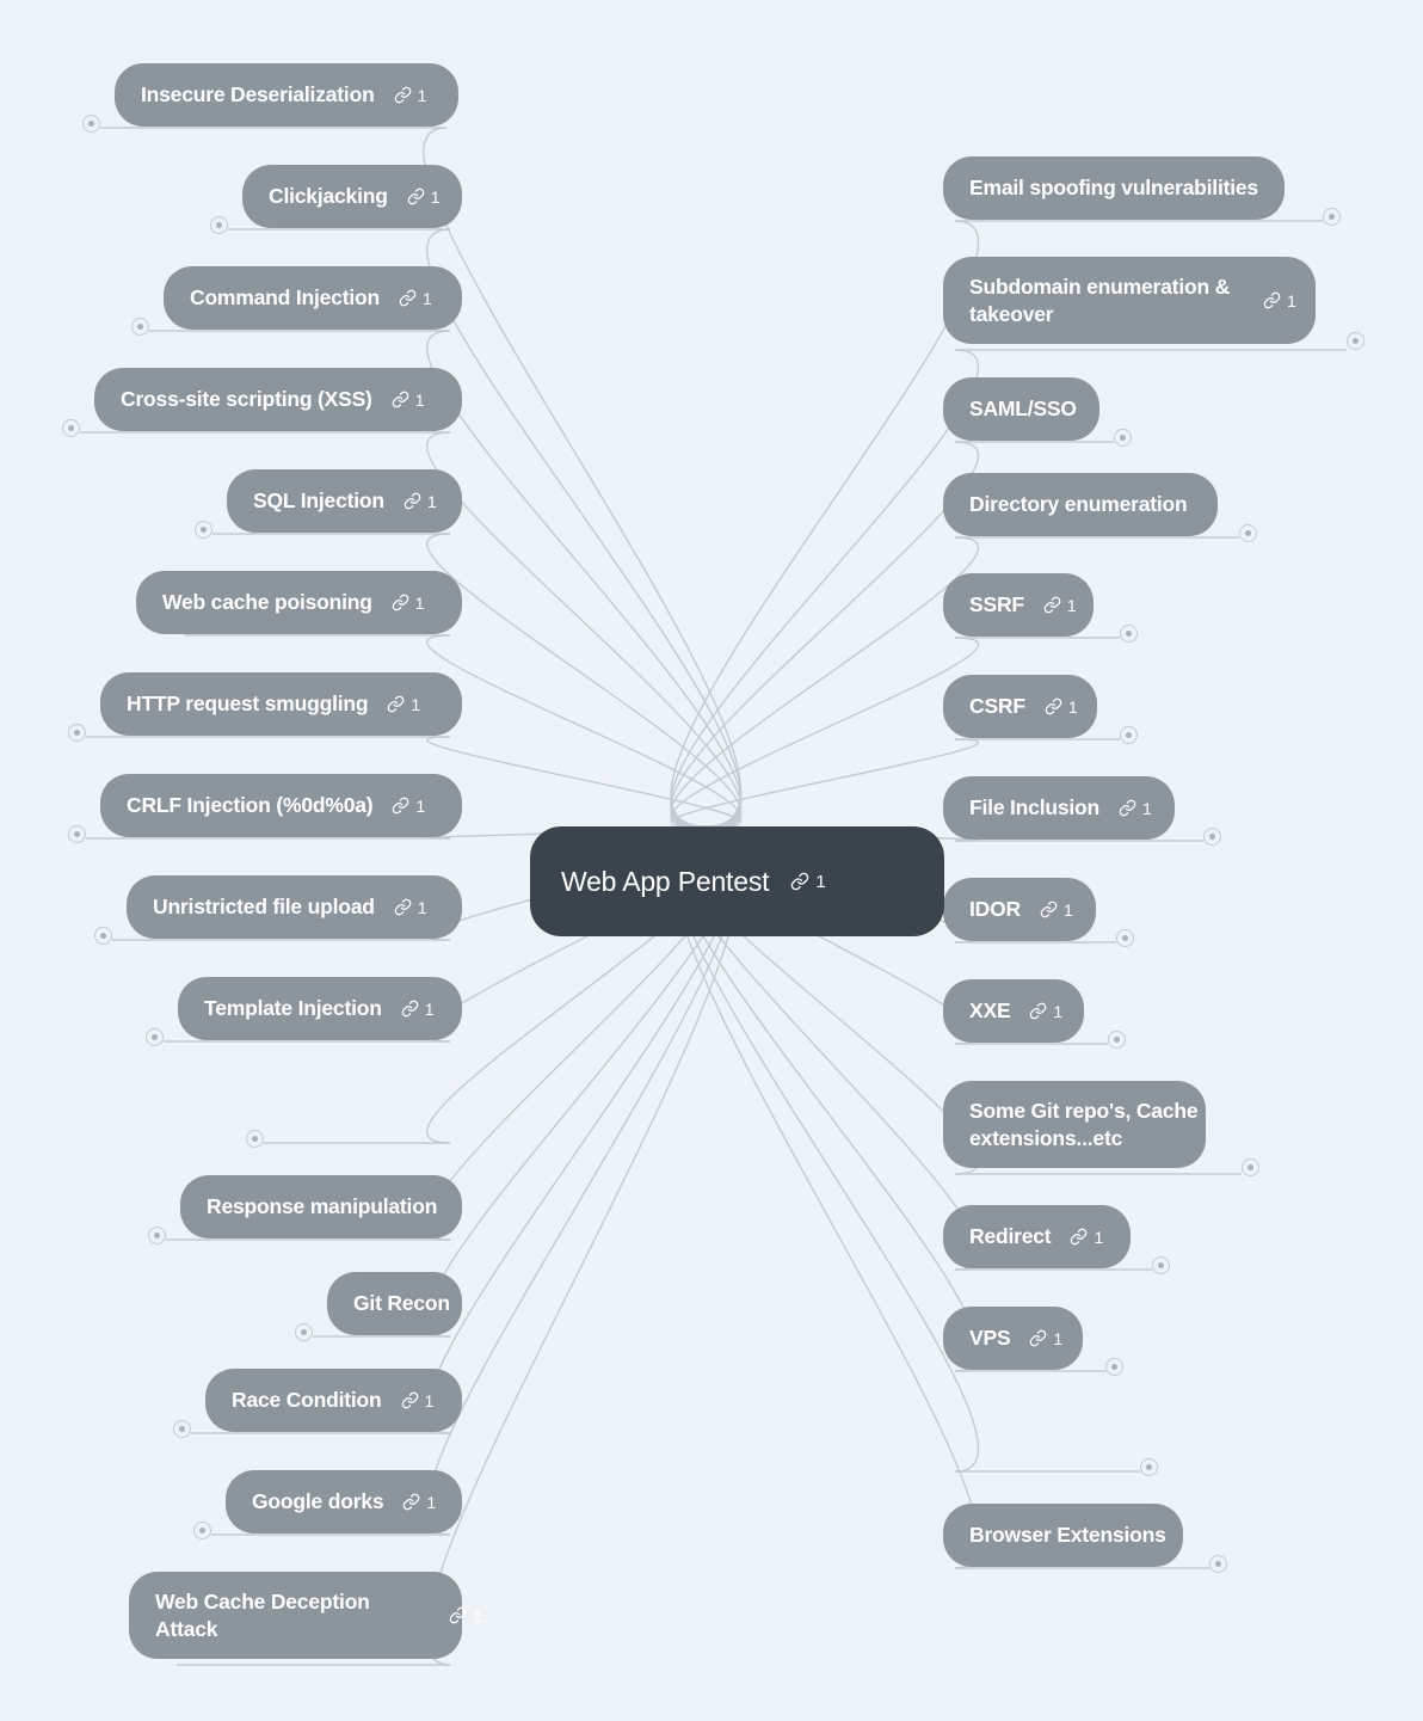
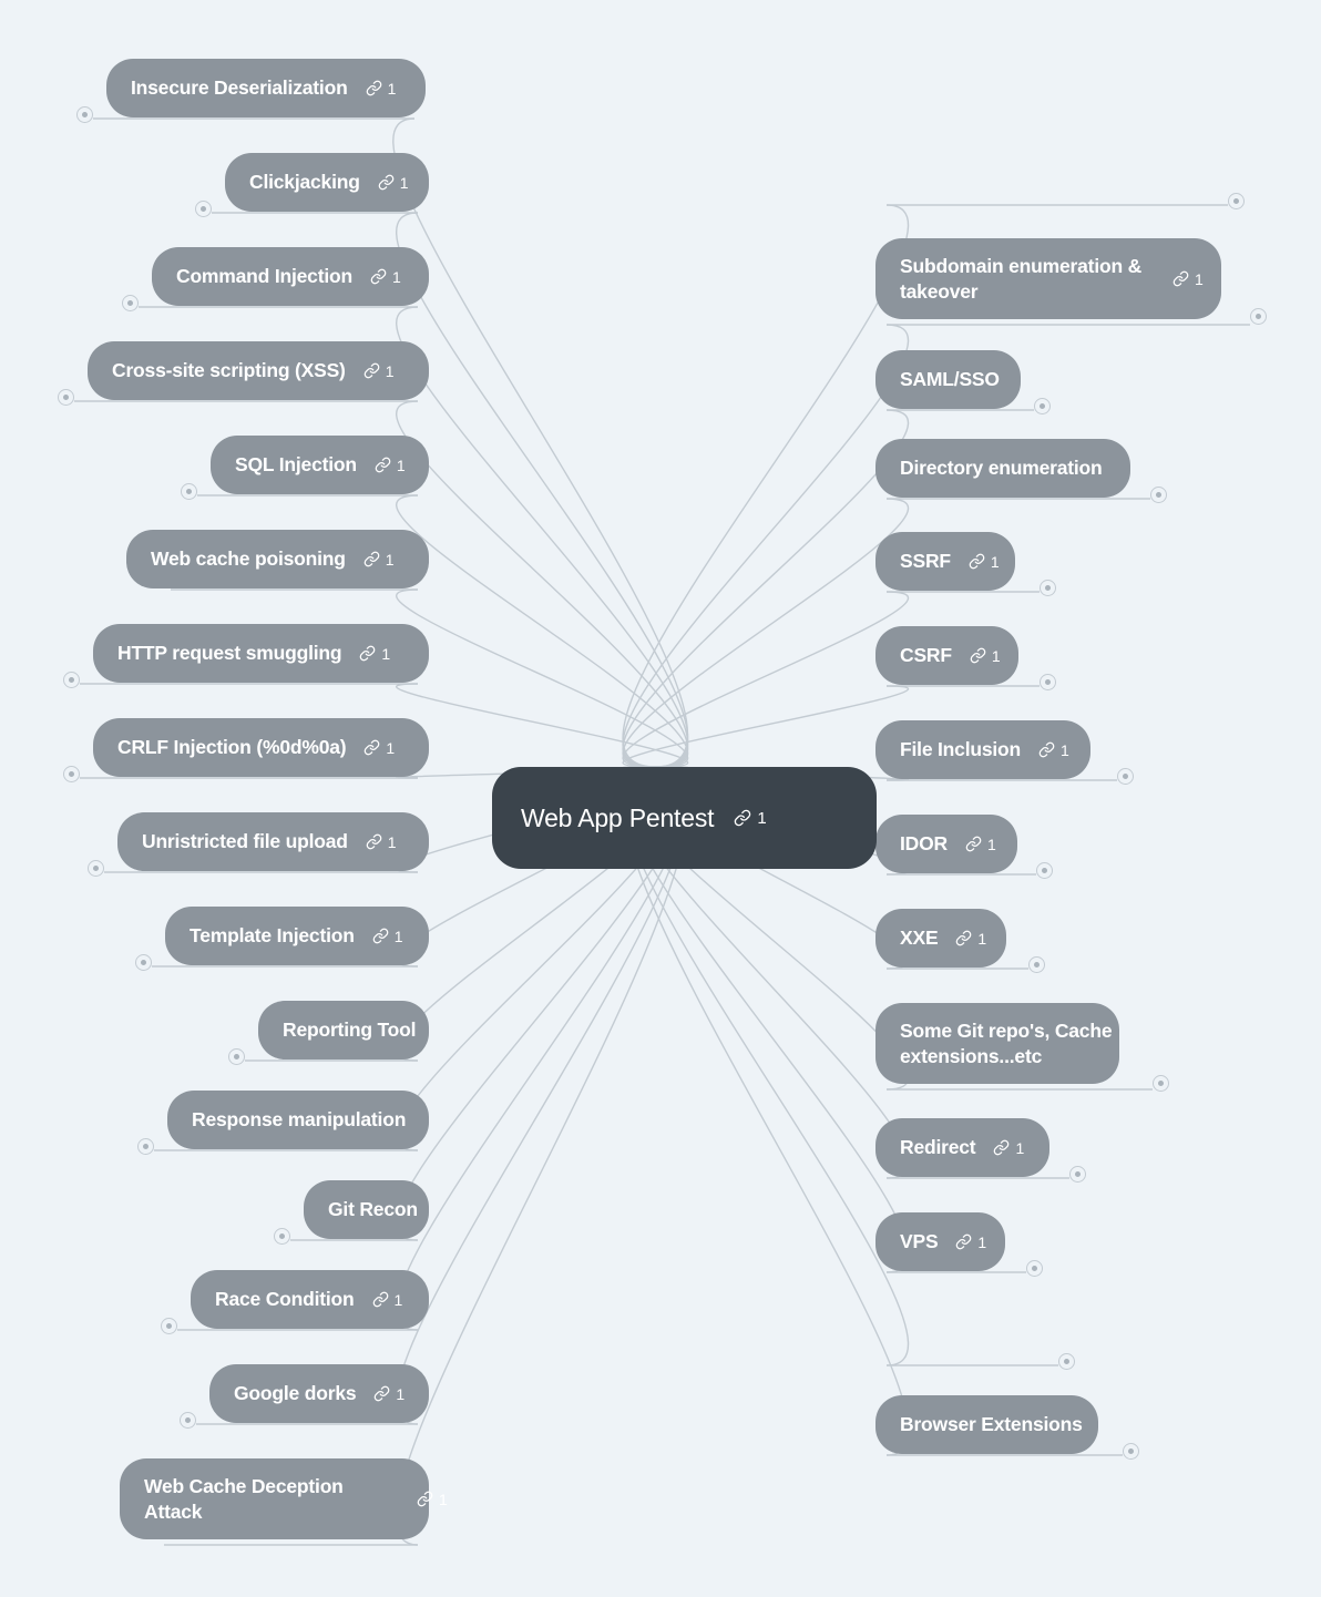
  Insecure Deserialization
  1
  Clickjacking
  1
  Command Injection
  1
  Cross-site scripting (XSS)
  1
  SQL Injection
  1
  Web cache poisoning
  1
  HTTP request smuggling
  1
  CRLF Injection (%0d%0a)
  1
  Unristricted file upload
  1
  Template Injection
  1
+ Reporting Tool
  Response manipulation
  Git Recon
  Race Condition
  1
  Google dorks
  1
  Web Cache Deception Attack
- Email spoofing vulnerabilities
  Subdomain enumeration & takeover
  1
  SAML/SSO
  Directory enumeration
  SSRF
  1
  CSRF
  1
  File Inclusion
  1
  IDOR
  1
  XXE
  1
  Some Git repo's, Cache extensions...etc
  Redirect
  1
  VPS
  1
  Browser Extensions
  Web App Pentest
  1
